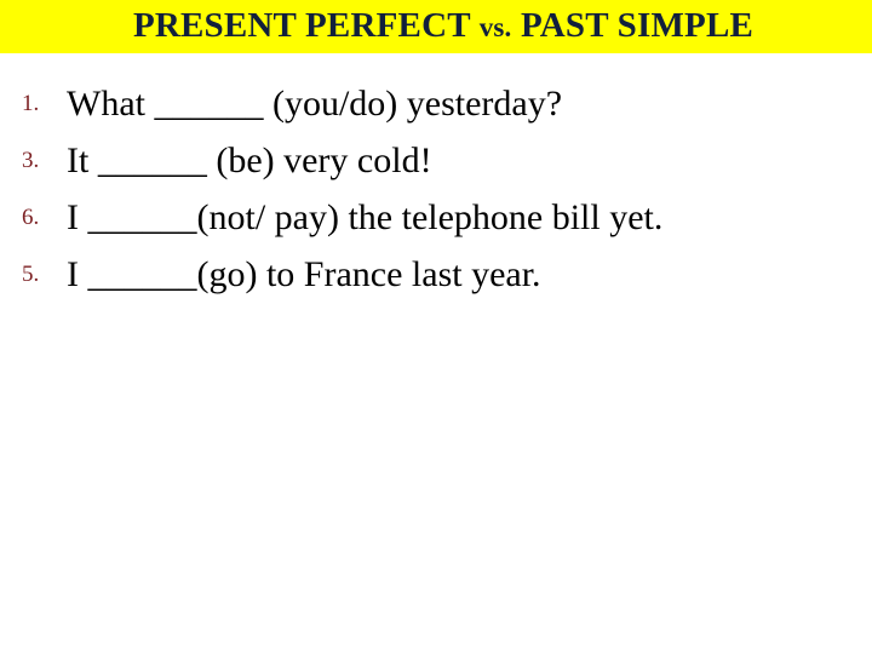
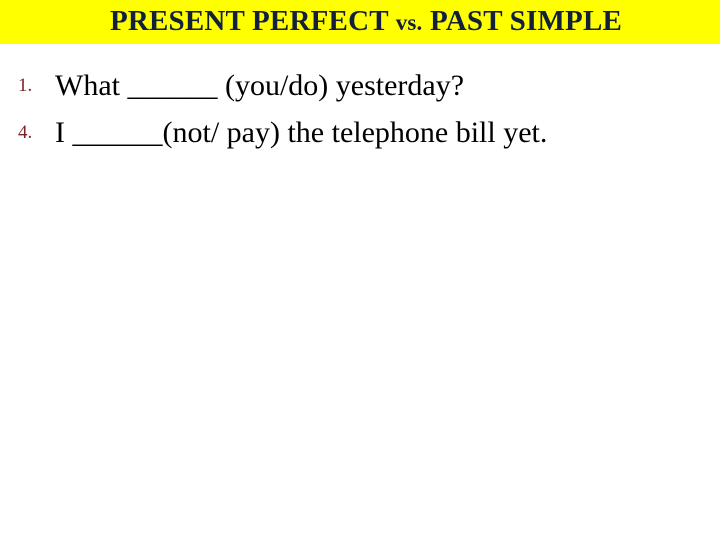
  PRESENT PERFECT vs. PAST SIMPLE
  1.
  What ______ (you/do) yesterday?
- 3.
- It ______ (be) very cold!
- 6.
+ 4.
  I ______(not/ pay) the telephone bill yet.
- 5.
- I ______(go) to France last year.
